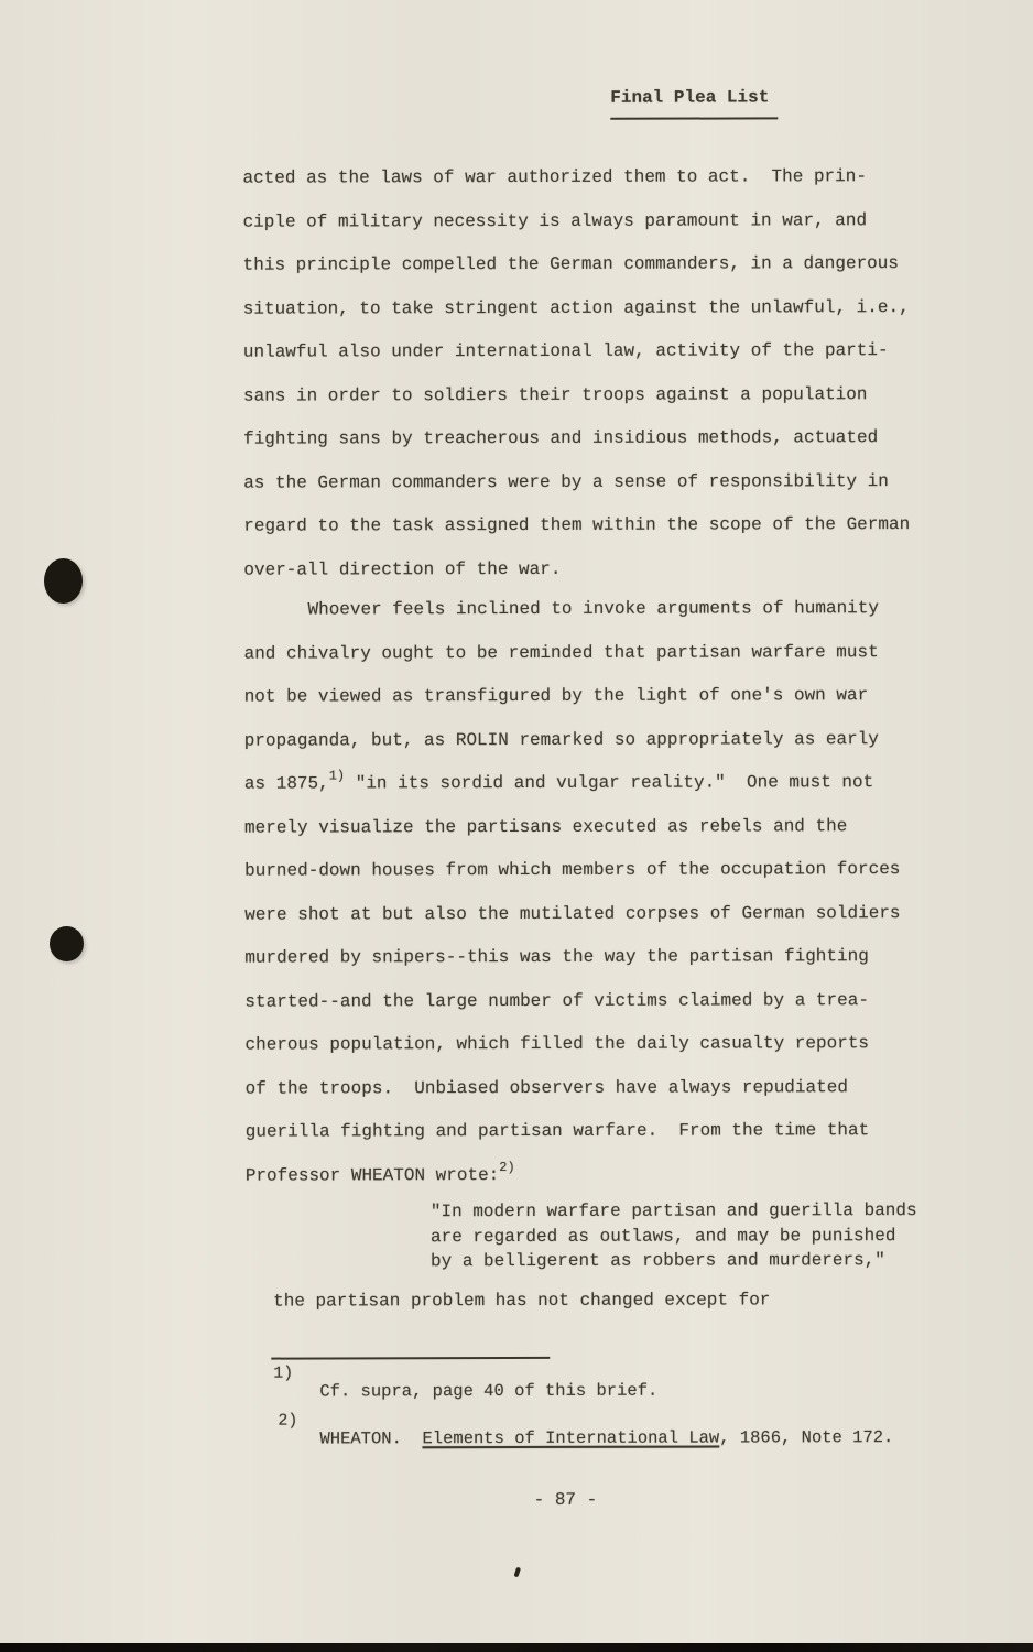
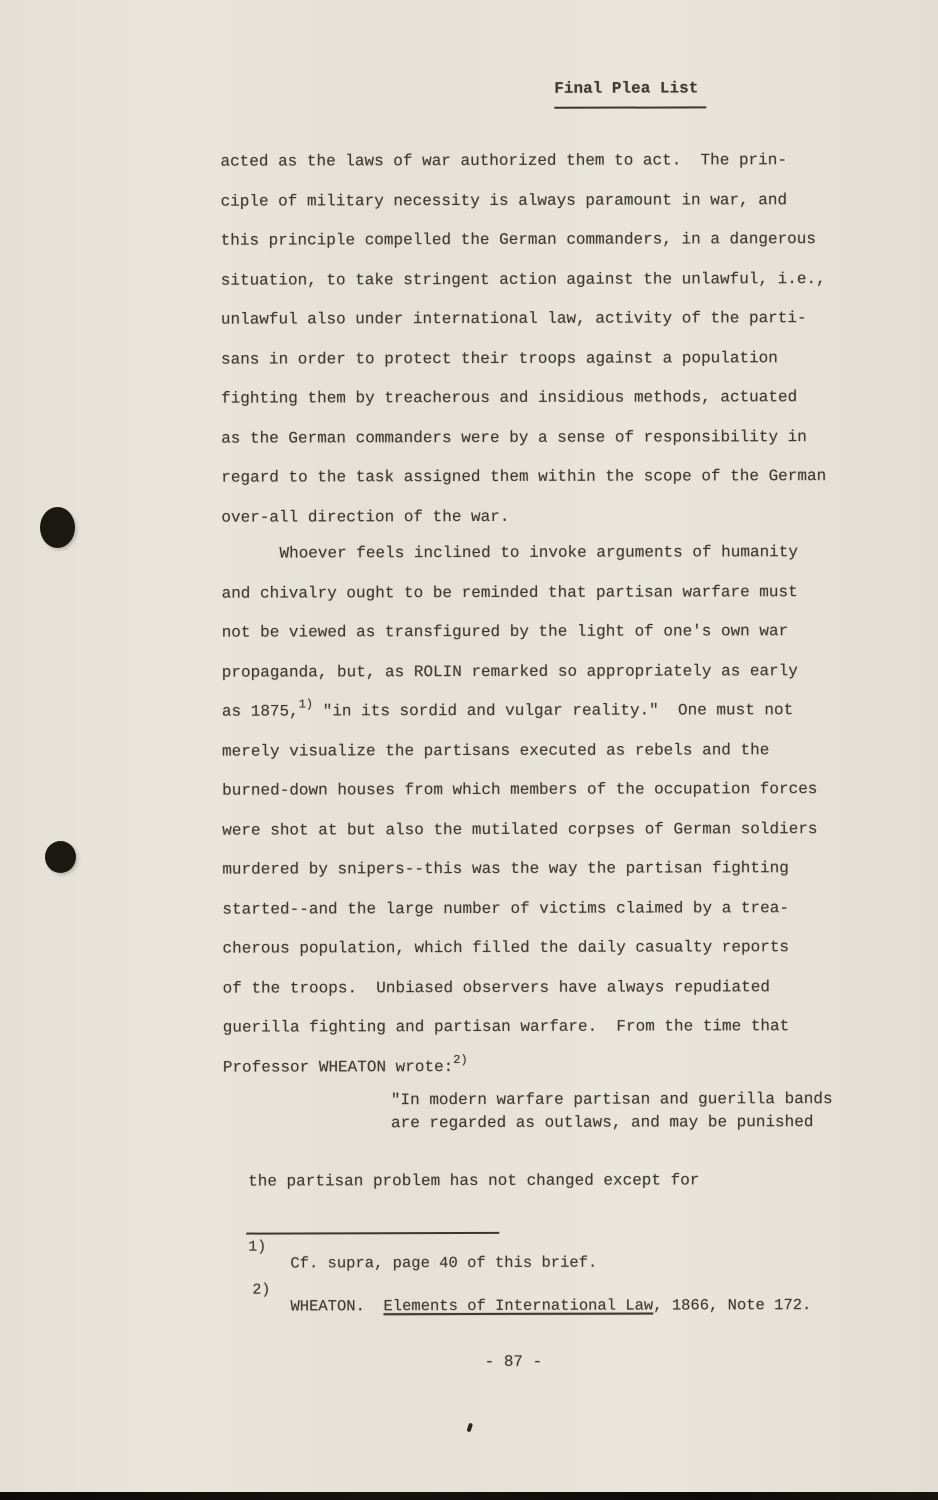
  Final Plea List
  acted as the laws of war authorized them to act. The prin-
  ciple of military necessity is always paramount in war, and
  this principle compelled the German commanders, in a dangerous
  situation, to take stringent action against the unlawful, i.e.,
  unlawful also under international law, activity of the parti-
- sans in order to soldiers their troops against a population
+ sans in order to protect their troops against a population
- fighting sans by treacherous and insidious methods, actuated
+ fighting them by treacherous and insidious methods, actuated
  as the German commanders were by a sense of responsibility in
  regard to the task assigned them within the scope of the German
  over-all direction of the war.
  Whoever feels inclined to invoke arguments of humanity
  and chivalry ought to be reminded that partisan warfare must
  not be viewed as transfigured by the light of one's own war
  propaganda, but, as ROLIN remarked so appropriately as early
  as 1875,1) "in its sordid and vulgar reality." One must not
  merely visualize the partisans executed as rebels and the
  burned-down houses from which members of the occupation forces
  were shot at but also the mutilated corpses of German soldiers
  murdered by snipers--this was the way the partisan fighting
  started--and the large number of victims claimed by a trea-
  cherous population, which filled the daily casualty reports
  of the troops. Unbiased observers have always repudiated
  guerilla fighting and partisan warfare. From the time that
  Professor WHEATON wrote:2)
  "In modern warfare partisan and guerilla bands
  are regarded as outlaws, and may be punished
- by a belligerent as robbers and murderers,"
  the partisan problem has not changed except for
  1)
  Cf. supra, page 40 of this brief.
  2)
  WHEATON. Elements of International Law, 1866, Note 172.
  - 87 -
